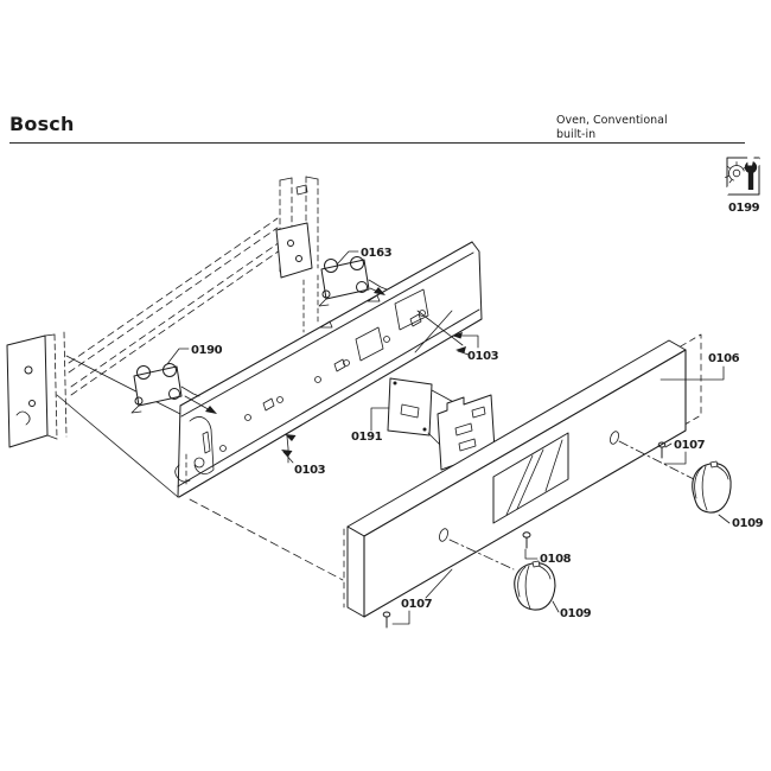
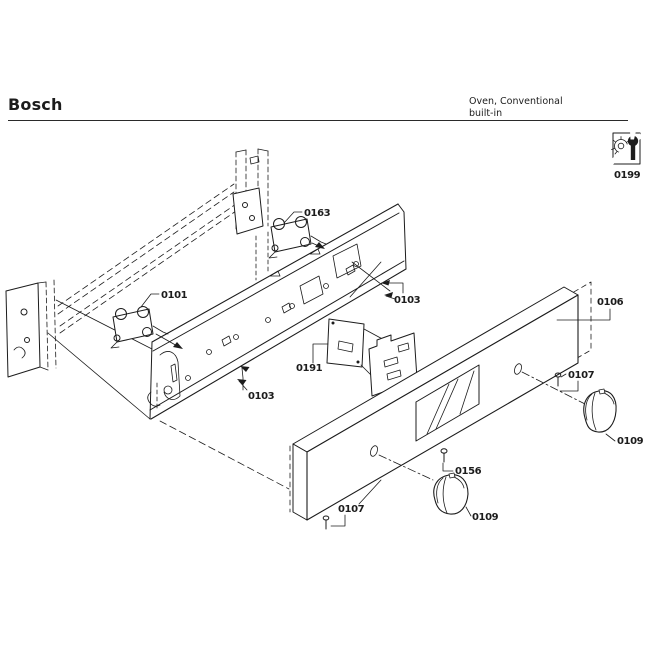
  Bosch
  Oven, Conventional
  built-in
- 0190
+ 0101
  0163
  0103
  0103
  0191
  0106
  0107
  0107
- 0108
+ 0156
  0109
  0109
  0199
